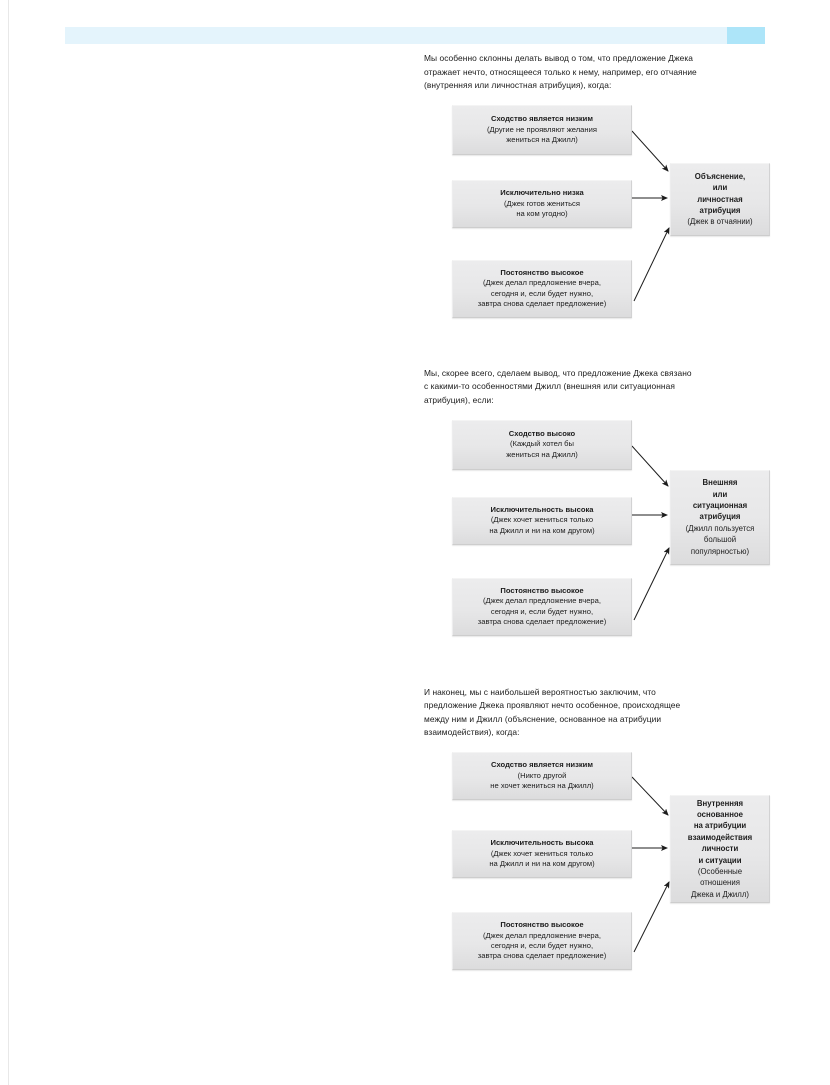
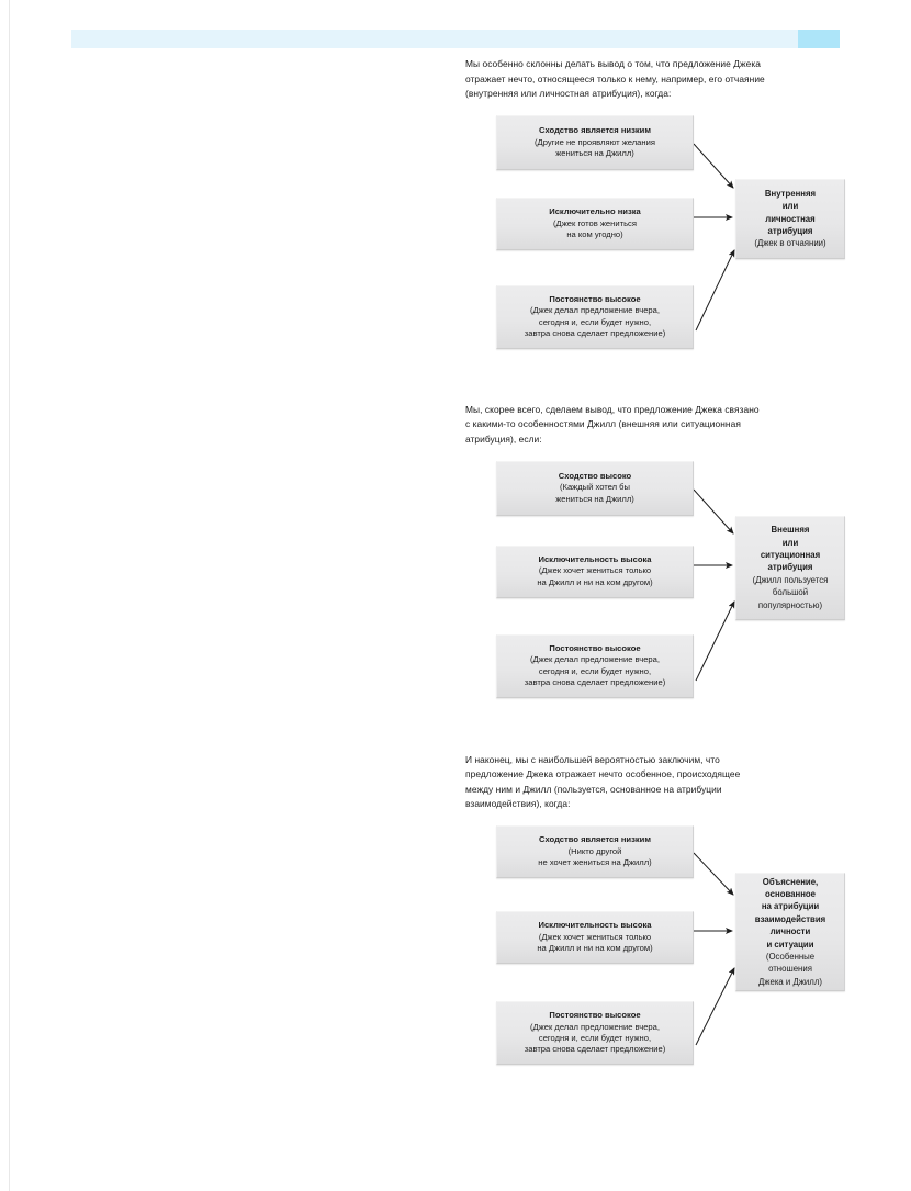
  Мы особенно склонны делать вывод о том, что предложение Джека
  отражает нечто, относящееся только к нему, например, его отчаяние
  (внутренняя или личностная атрибуция), когда:
  Сходство является низким
  (Другие не проявляют желания
  жениться на Джилл)
  Исключительно низка
  (Джек готов жениться
  на ком угодно)
  Постоянство высокое
  (Джек делал предложение вчера,
  сегодня и, если будет нужно,
  завтра снова сделает предложение)
- Объяснение,
+ Внутренняя
  или
  личностная
  атрибуция
  (Джек в отчаянии)
  Мы, скорее всего, сделаем вывод, что предложение Джека связано
  с какими-то особенностями Джилл (внешняя или ситуационная
  атрибуция), если:
  Сходство высоко
  (Каждый хотел бы
  жениться на Джилл)
  Исключительность высока
  (Джек хочет жениться только
  на Джилл и ни на ком другом)
  Постоянство высокое
  (Джек делал предложение вчера,
  сегодня и, если будет нужно,
  завтра снова сделает предложение)
  Внешняя
  или
  ситуационная
  атрибуция
  (Джилл пользуется
  большой
  популярностью)
  И наконец, мы с наибольшей вероятностью заключим, что
- предложение Джека проявляют нечто особенное, происходящее
+ предложение Джека отражает нечто особенное, происходящее
- между ним и Джилл (объяснение, основанное на атрибуции
+ между ним и Джилл (пользуется, основанное на атрибуции
  взаимодействия), когда:
  Сходство является низким
  (Никто другой
  не хочет жениться на Джилл)
  Исключительность высока
  (Джек хочет жениться только
  на Джилл и ни на ком другом)
  Постоянство высокое
  (Джек делал предложение вчера,
  сегодня и, если будет нужно,
  завтра снова сделает предложение)
- Внутренняя
+ Объяснение,
  основанное
  на атрибуции
  взаимодействия
  личности
  и ситуации
  (Особенные
  отношения
  Джека и Джилл)
